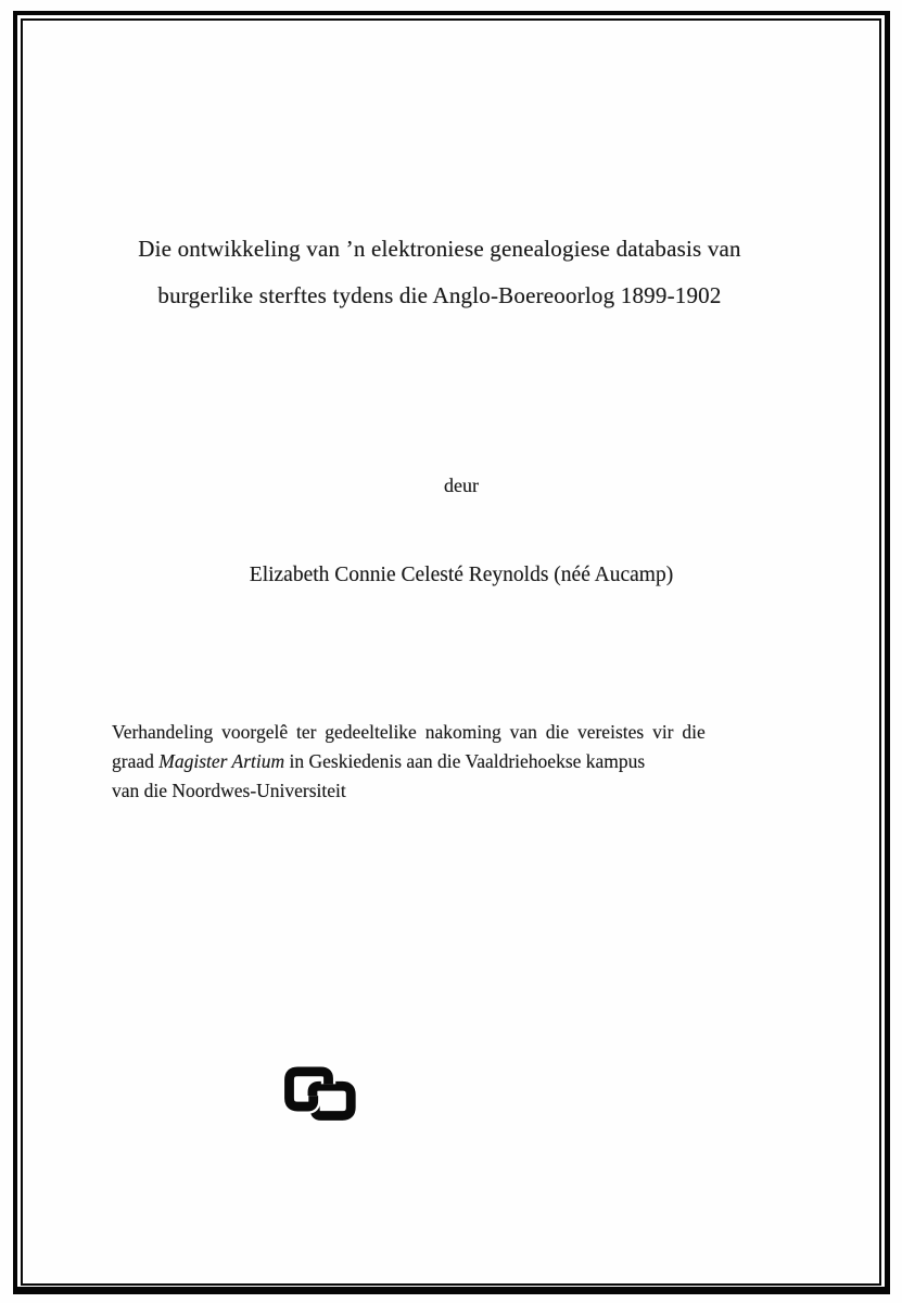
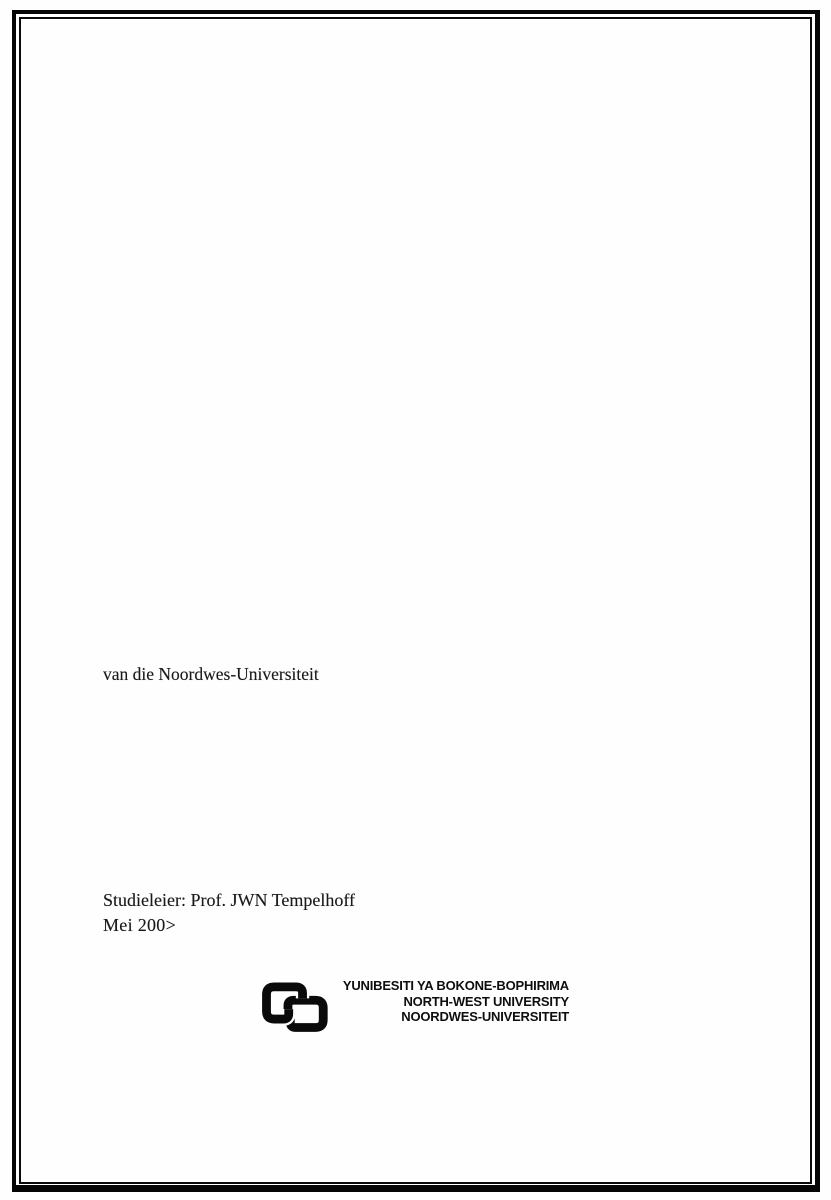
- Die ontwikkeling van ’n elektroniese genealogiese databasis van
- burgerlike sterftes tydens die Anglo-Boereoorlog 1899-1902
- deur
- Elizabeth Connie Celesté Reynolds (néé Aucamp)
- Verhandeling voorgelê ter gedeeltelike nakoming van die vereistes vir die
- graad Magister Artium in Geskiedenis aan die Vaaldriehoekse kampus
  van die Noordwes-Universiteit
+ Studieleier: Prof. JWN Tempelhoff
+ Mei 200>
+ YUNIBESITI YA BOKONE-BOPHIRIMA
+ NORTH-WEST UNIVERSITY
+ NOORDWES-UNIVERSITEIT
